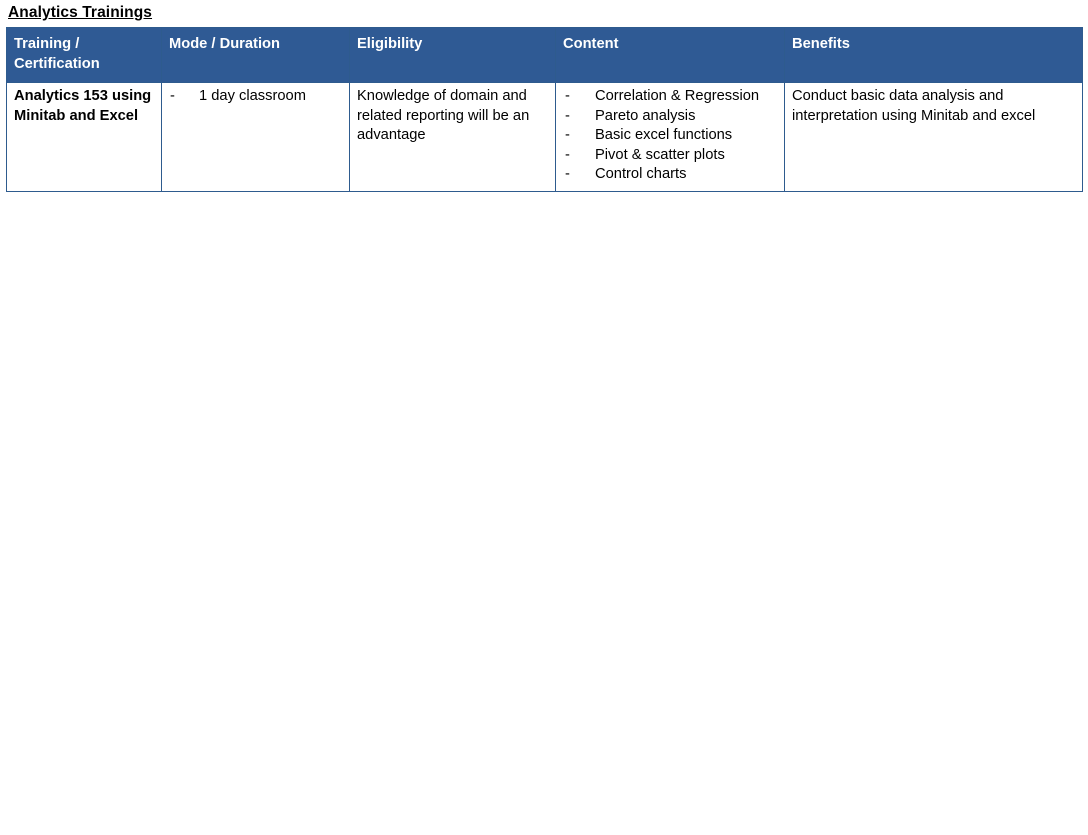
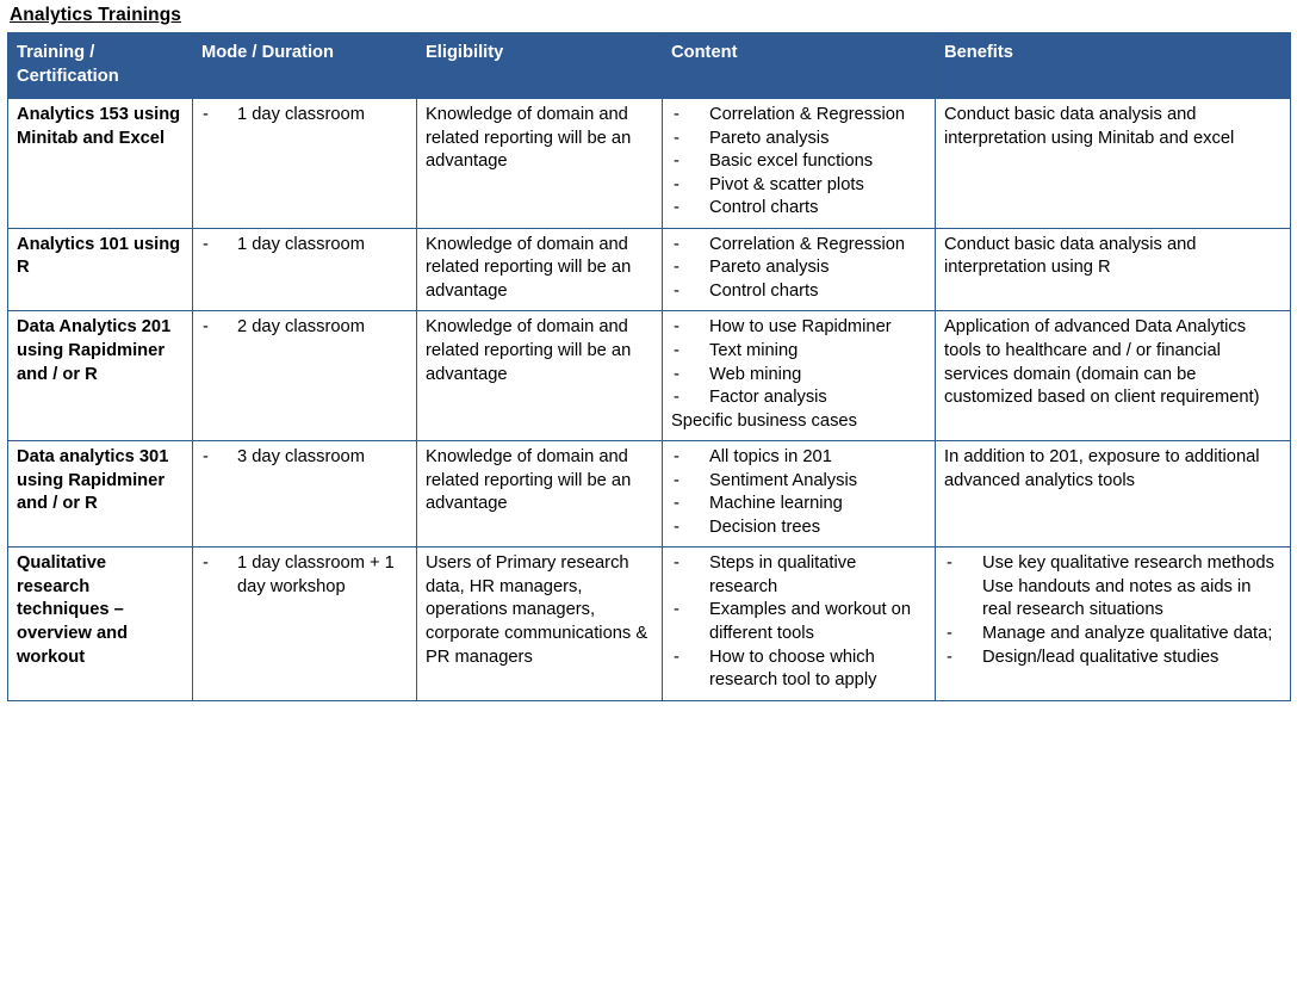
  Analytics Trainings
  Training / Certification	Mode / Duration	Eligibility	Content	Benefits
  Analytics 153 using Minitab and Excel	1 day classroom	Knowledge of domain and related reporting will be an advantage	Correlation & Regression Pareto analysis Basic excel functions Pivot & scatter plots Control charts	Conduct basic data analysis and interpretation using Minitab and excel
+ Analytics 101 using R	1 day classroom	Knowledge of domain and related reporting will be an advantage	Correlation & Regression Pareto analysis Control charts	Conduct basic data analysis and interpretation using R
+ Data Analytics 201 using Rapidminer and / or R	2 day classroom	Knowledge of domain and related reporting will be an advantage	How to use Rapidminer Text mining Web mining Factor analysis Specific business cases	Application of advanced Data Analytics tools to healthcare and / or financial services domain (domain can be customized based on client requirement)
+ Data analytics 301 using Rapidminer and / or R	3 day classroom	Knowledge of domain and related reporting will be an advantage	All topics in 201 Sentiment Analysis Machine learning Decision trees	In addition to 201, exposure to additional advanced analytics tools
+ Qualitative research techniques – overview and workout	1 day classroom + 1 day workshop	Users of Primary research data, HR managers, operations managers, corporate communications & PR managers	Steps in qualitative research Examples and workout on different tools How to choose which research tool to apply	Use key qualitative research methods Use handouts and notes as aids in real research situations Manage and analyze qualitative data; Design/lead qualitative studies
